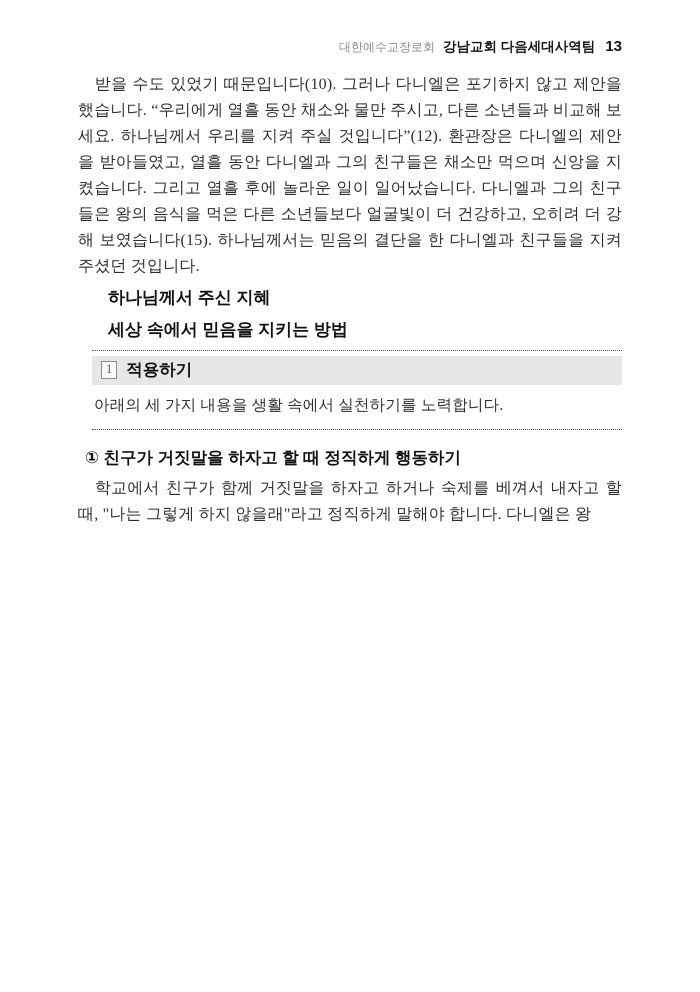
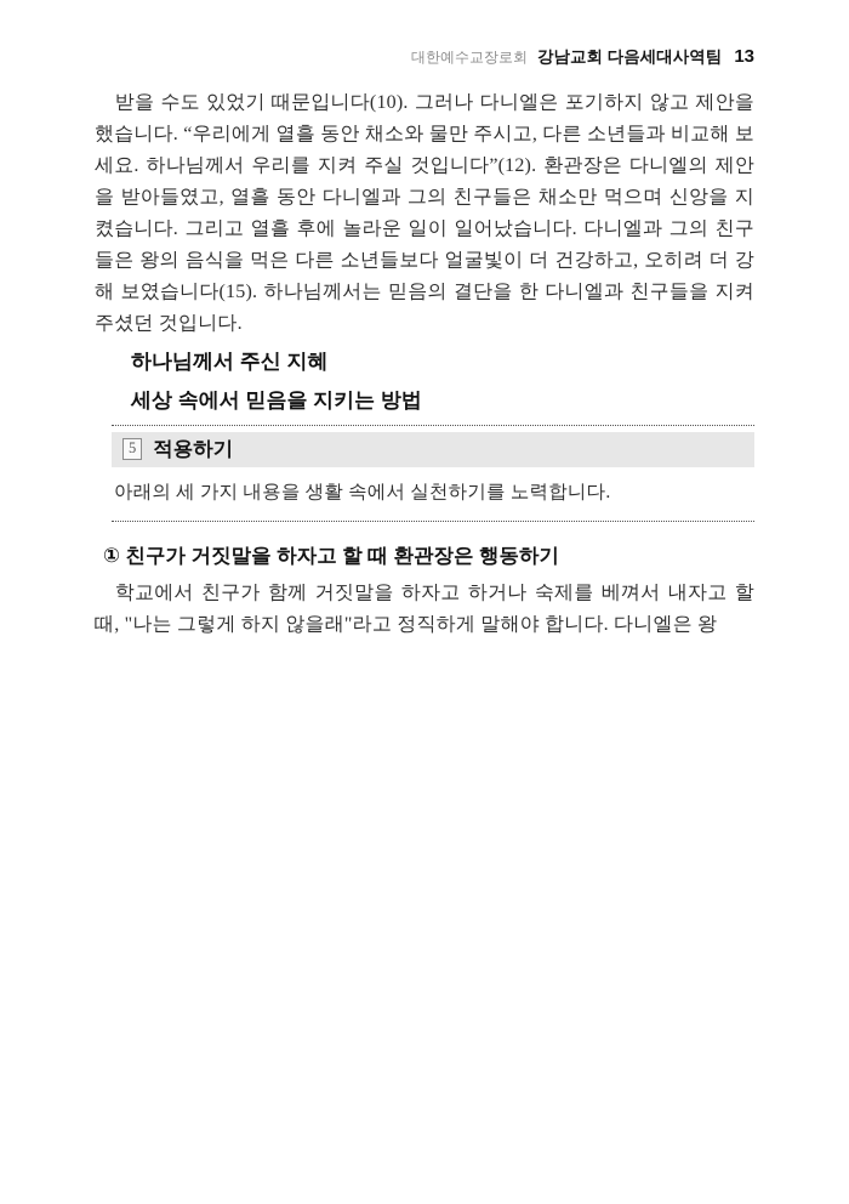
  대한예수교장로회 강남교회 다음세대사역팀 13
  받을 수도 있었기 때문입니다(10). 그러나 다니엘은 포기하지 않고 제안을 했습니다. “우리에게 열흘 동안 채소와 물만 주시고, 다른 소년들과 비교해 보세요. 하나님께서 우리를 지켜 주실 것입니다”(12). 환관장은 다니엘의 제안을 받아들였고, 열흘 동안 다니엘과 그의 친구들은 채소만 먹으며 신앙을 지켰습니다. 그리고 열흘 후에 놀라운 일이 일어났습니다. 다니엘과 그의 친구들은 왕의 음식을 먹은 다른 소년들보다 얼굴빛이 더 건강하고, 오히려 더 강해 보였습니다(15). 하나님께서는 믿음의 결단을 한 다니엘과 친구들을 지켜 주셨던 것입니다.
  하나님께서 주신 지혜
  세상 속에서 믿음을 지키는 방법
- 1
+ 5
  적용하기
  아래의 세 가지 내용을 생활 속에서 실천하기를 노력합니다.
- ① 친구가 거짓말을 하자고 할 때 정직하게 행동하기
+ ① 친구가 거짓말을 하자고 할 때 환관장은 행동하기
  학교에서 친구가 함께 거짓말을 하자고 하거나 숙제를 베껴서 내자고 할 때, "나는 그렇게 하지 않을래"라고 정직하게 말해야 합니다. 다니엘은 왕
